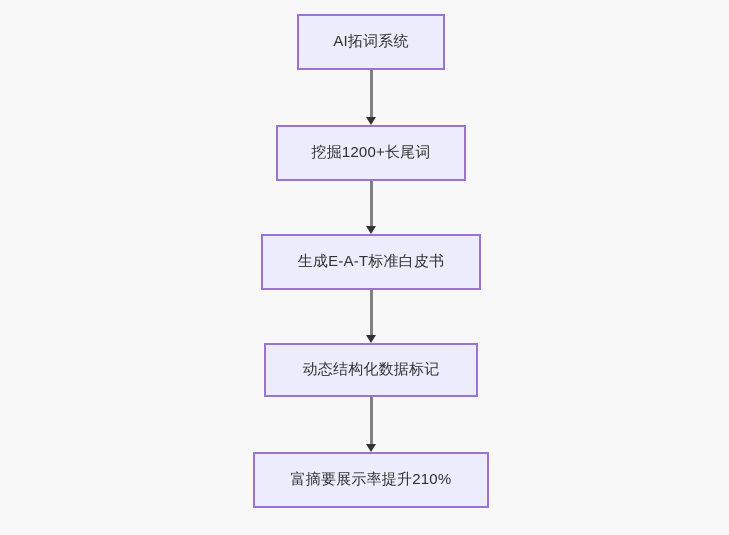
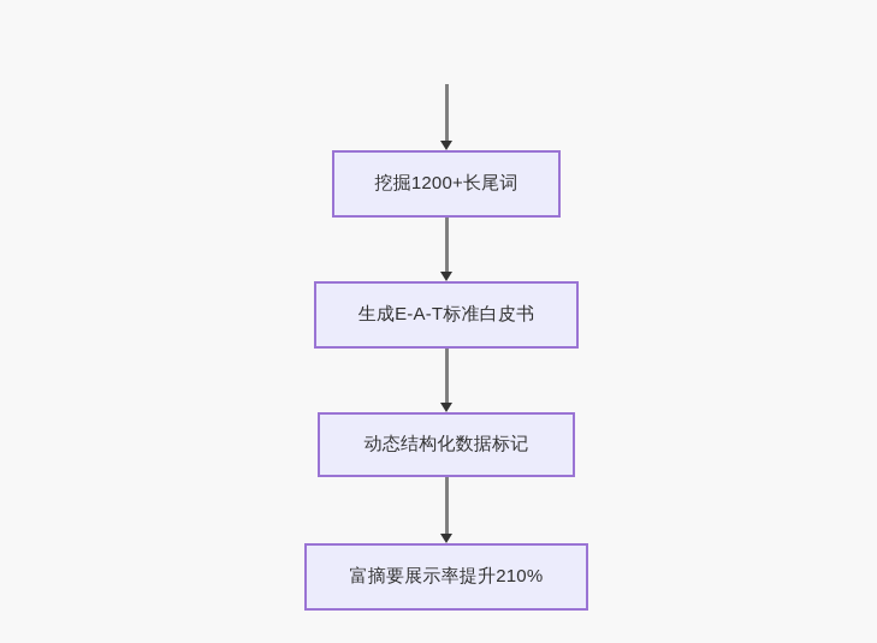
- AI拓词系统
  挖掘1200+长尾词
  生成E-A-T标准白皮书
  动态结构化数据标记
  富摘要展示率提升210%
